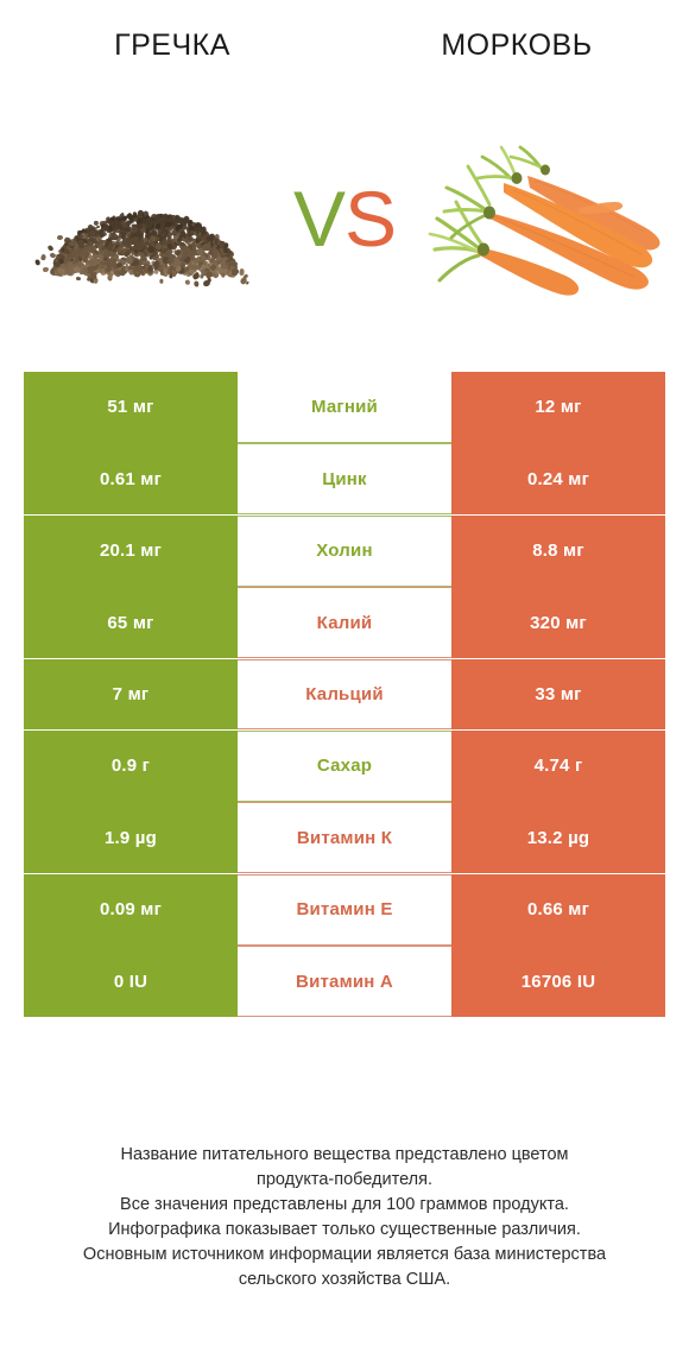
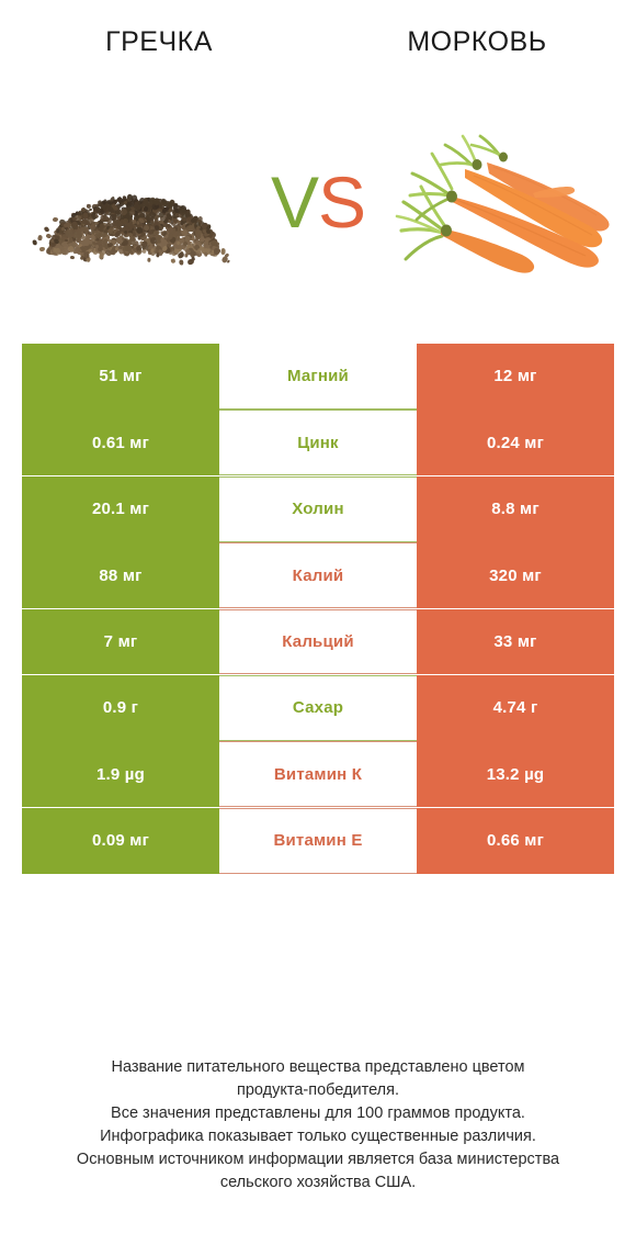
  ГРЕЧКА
  МОРКОВЬ
  VS
  51 мг
  Магний
  12 мг
  0.61 мг
  Цинк
  0.24 мг
  20.1 мг
  Холин
  8.8 мг
- 65 мг
+ 88 мг
  Калий
  320 мг
  7 мг
  Кальций
  33 мг
  0.9 г
  Сахар
  4.74 г
  1.9 µg
  Витамин К
  13.2 µg
  0.09 мг
  Витамин Е
  0.66 мг
- 0 IU
- Витамин А
- 16706 IU
  Название питательного вещества представлено цветом
  продукта-победителя.
  Все значения представлены для 100 граммов продукта.
  Инфографика показывает только существенные различия.
  Основным источником информации является база министерства
  сельского хозяйства США.
